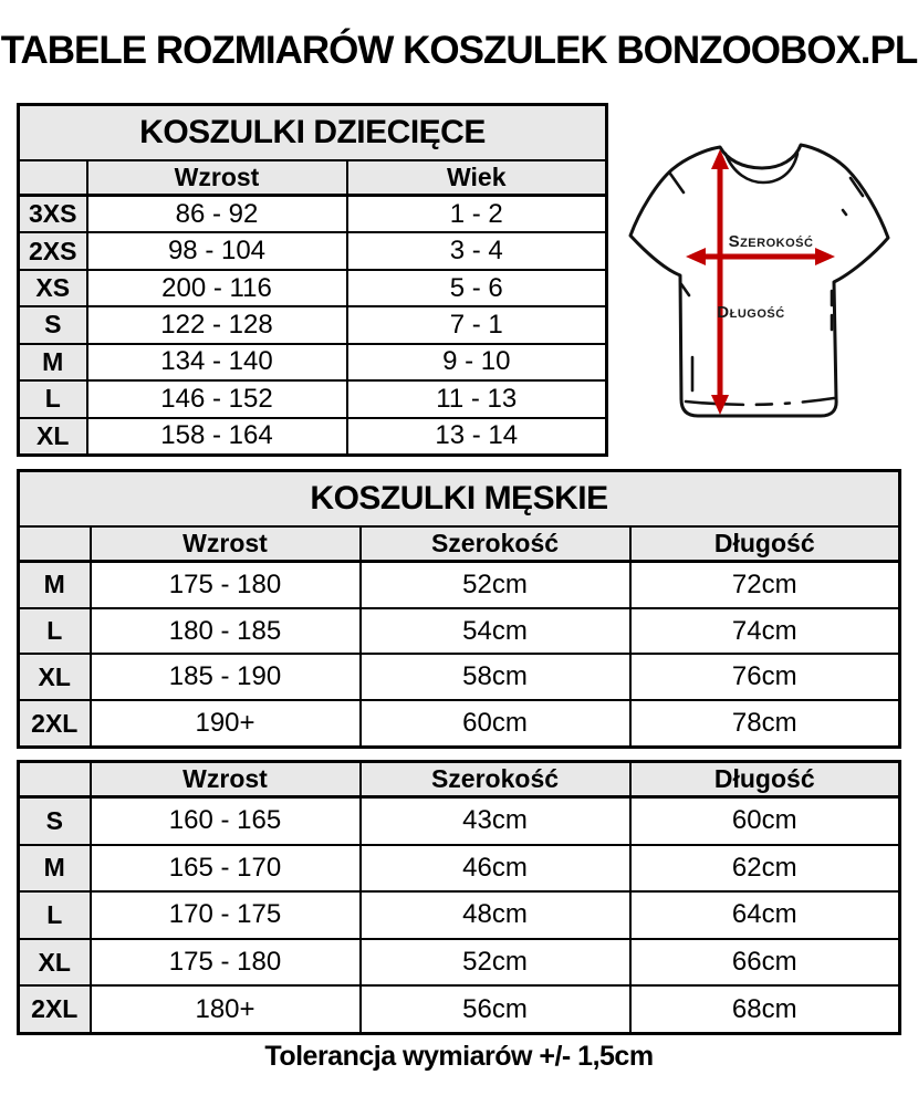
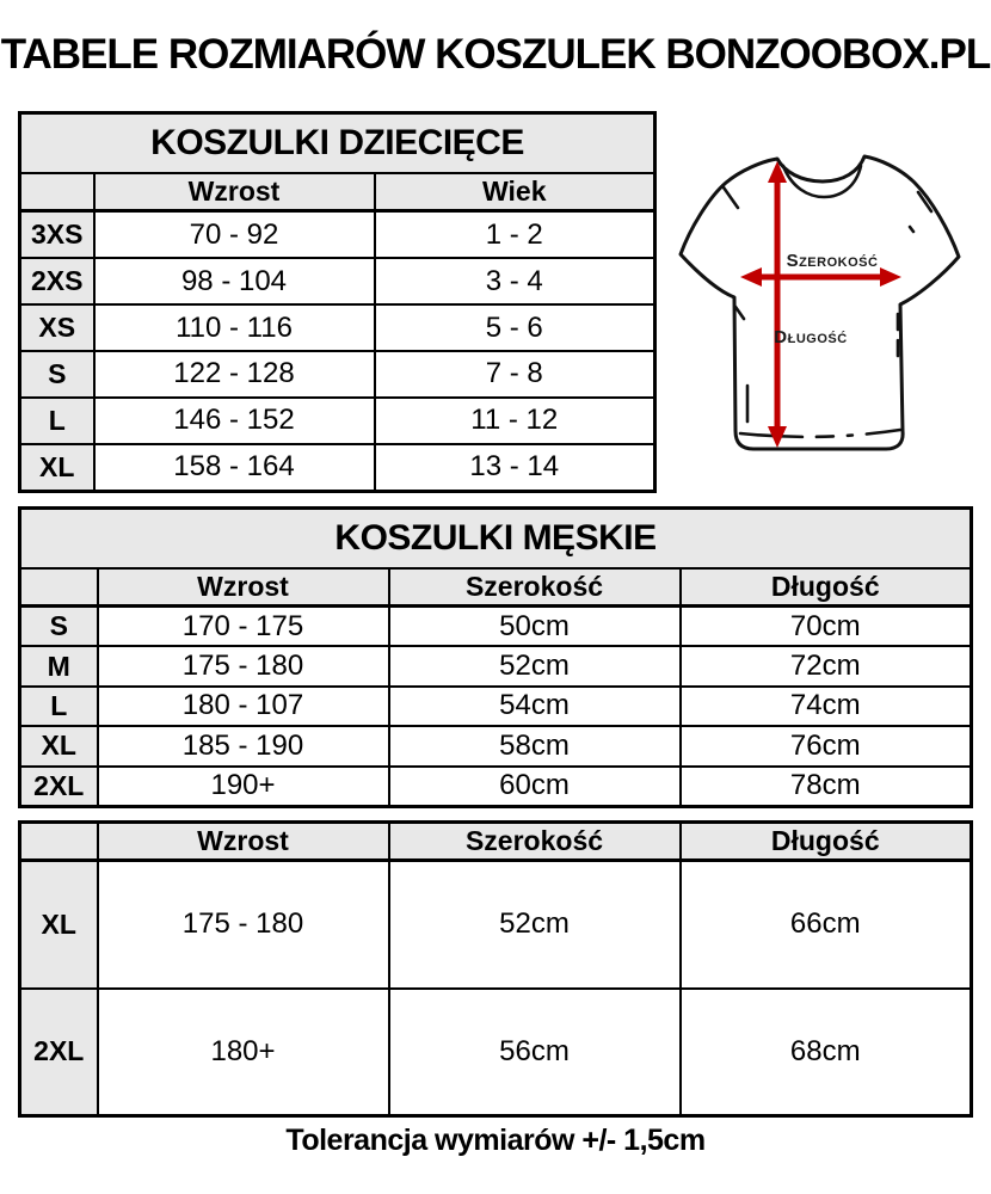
  TABELE ROZMIARÓW KOSZULEK BONZOOBOX.PL
  KOSZULKI DZIECIĘCE
  	Wzrost	Wiek
- 3XS	86 - 92	1 - 2
+ 3XS	70 - 92	1 - 2
  2XS	98 - 104	3 - 4
- XS	200 - 116	5 - 6
+ XS	110 - 116	5 - 6
- S	122 - 128	7 - 1
+ S	122 - 128	7 - 8
- M	134 - 140	9 - 10
- L	146 - 152	11 - 13
+ L	146 - 152	11 - 12
  XL	158 - 164	13 - 14
  Szerokość
  Długość
  KOSZULKI MĘSKIE
  	Wzrost	Szerokość	Długość
+ S	170 - 175	50cm	70cm
  M	175 - 180	52cm	72cm
- L	180 - 185	54cm	74cm
+ L	180 - 107	54cm	74cm
  XL	185 - 190	58cm	76cm
  2XL	190+	60cm	78cm
  	Wzrost	Szerokość	Długość
- S	160 - 165	43cm	60cm
- M	165 - 170	46cm	62cm
- L	170 - 175	48cm	64cm
  XL	175 - 180	52cm	66cm
  2XL	180+	56cm	68cm
  Tolerancja wymiarów +/- 1,5cm
